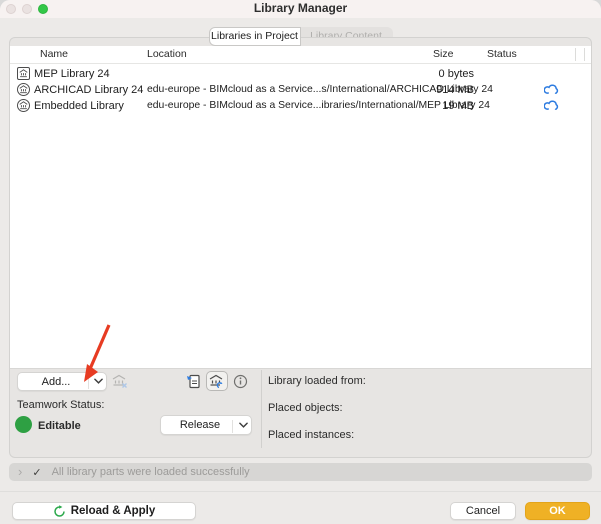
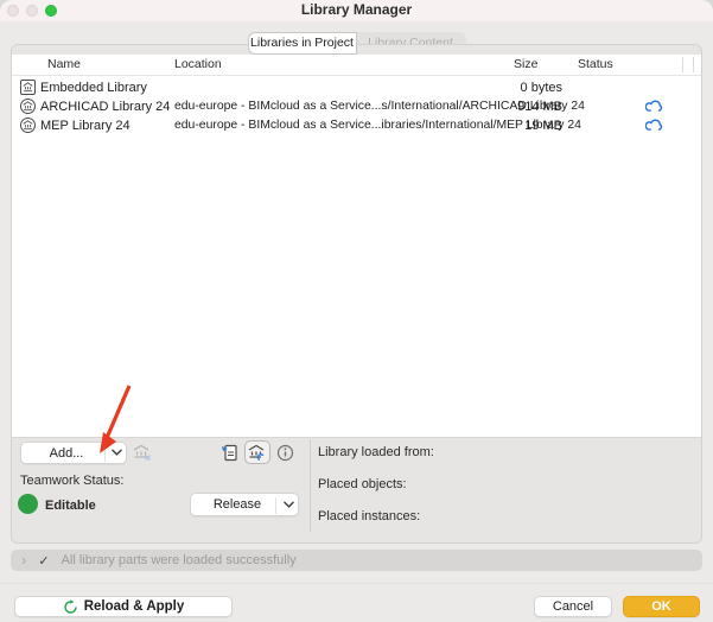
  Library Manager
  Libraries in Project
  Library Content
  Name
  Location
  Size
  Status
- MEP Library 24
+ Embedded Library
  0 bytes
  ARCHICAD Library 24
  edu-europe - BIMcloud as a Service...s/International/ARCHICAD Library 24
  914 MB
- Embedded Library
+ MEP Library 24
  edu-europe - BIMcloud as a Service...ibraries/International/MEP Library 24
  19 MB
  Add...
  Library loaded from:
  Placed objects:
  Placed instances:
  Teamwork Status:
  Editable
  Release
  ›
  ✓
  All library parts were loaded successfully
  Reload & Apply
  Cancel
  OK
